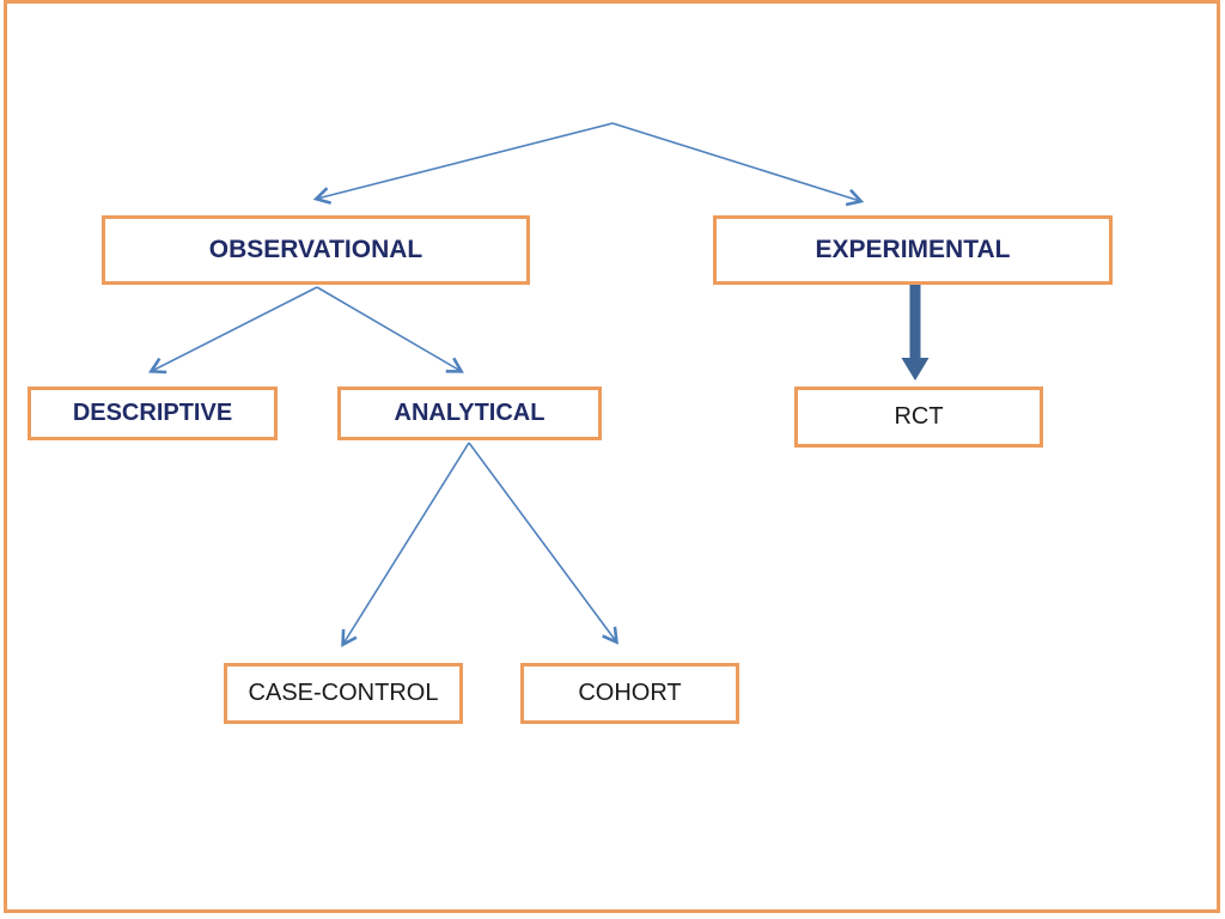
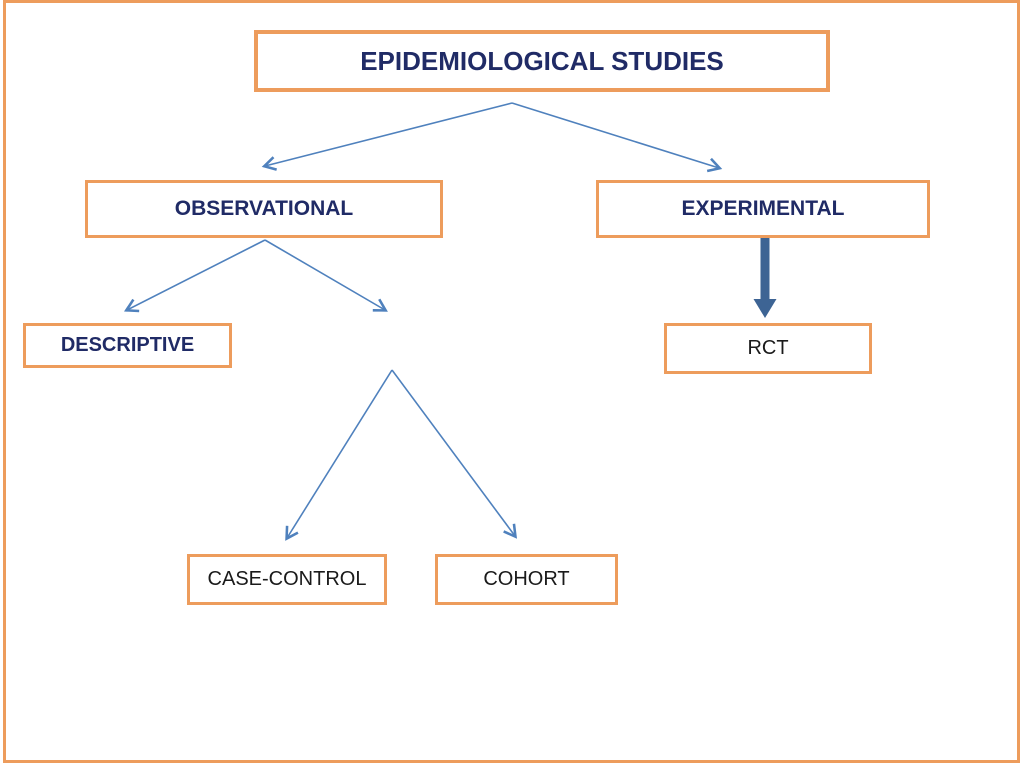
+ EPIDEMIOLOGICAL STUDIES
  OBSERVATIONAL
  EXPERIMENTAL
  DESCRIPTIVE
- ANALYTICAL
  RCT
  CASE-CONTROL
  COHORT
